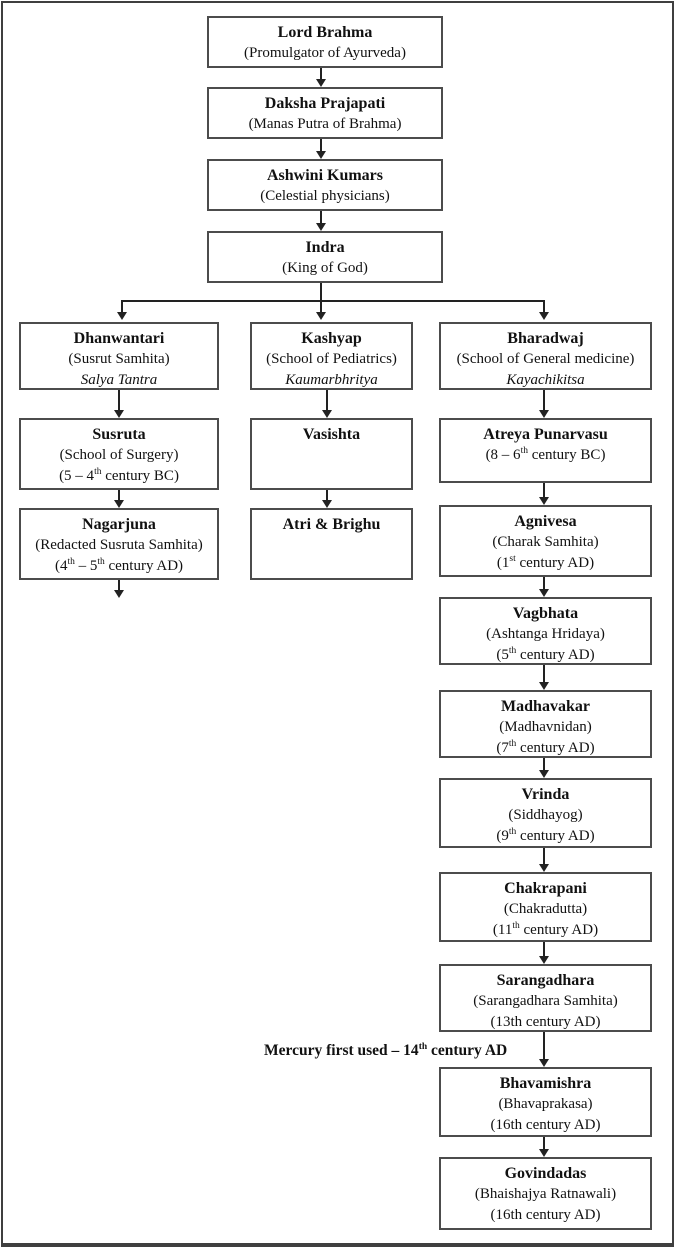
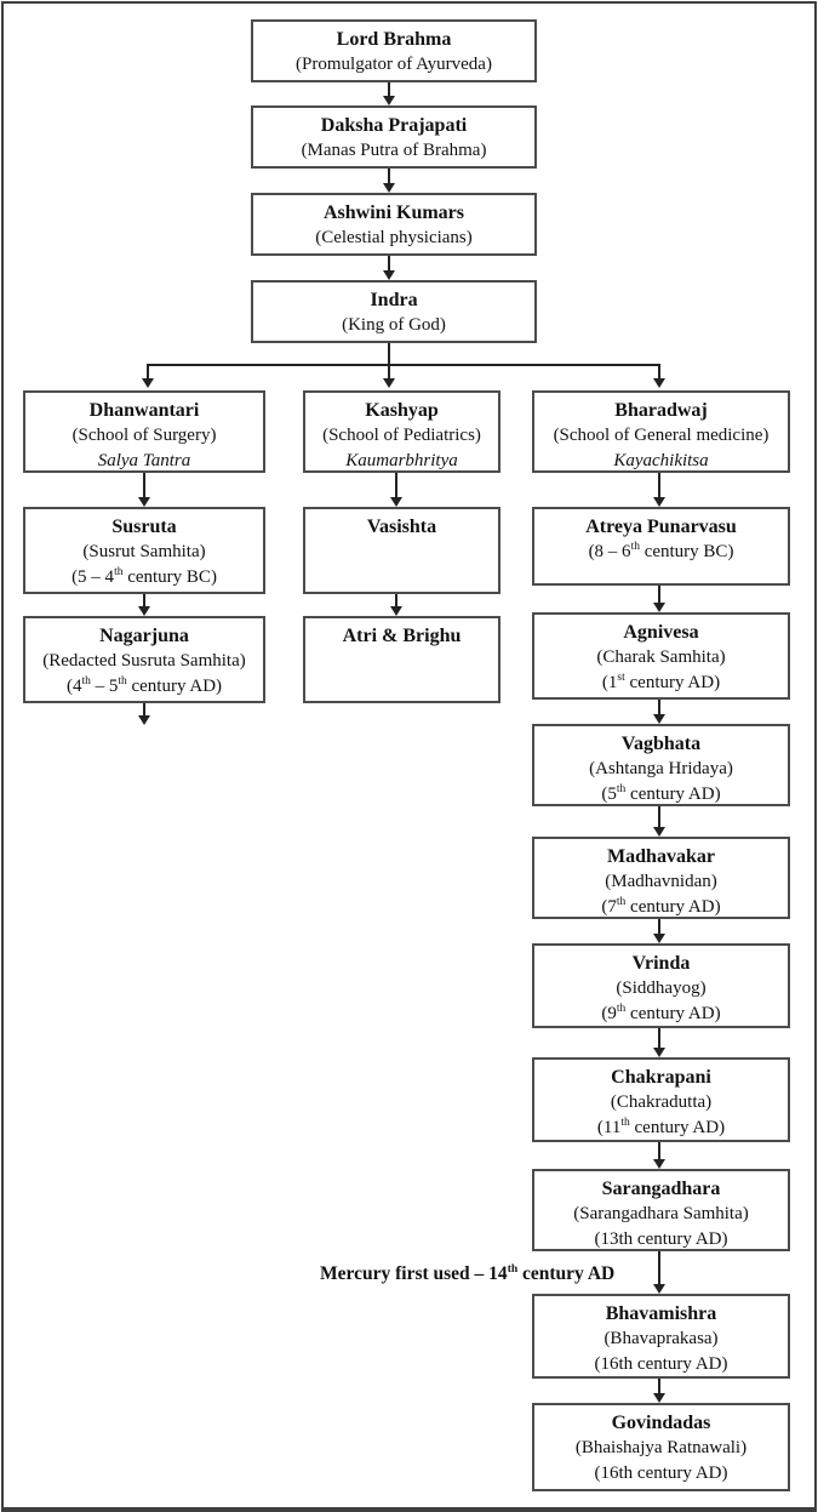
  Lord Brahma
  (Promulgator of Ayurveda)
  Daksha Prajapati
  (Manas Putra of Brahma)
  Ashwini Kumars
  (Celestial physicians)
  Indra
  (King of God)
  Dhanwantari
- (Susrut Samhita)
+ (School of Surgery)
  Salya Tantra
  Susruta
- (School of Surgery)
+ (Susrut Samhita)
  (5 – 4th century BC)
  Nagarjuna
  (Redacted Susruta Samhita)
  (4th – 5th century AD)
  Kashyap
  (School of Pediatrics)
  Kaumarbhritya
  Vasishta
  Atri & Brighu
  Bharadwaj
  (School of General medicine)
  Kayachikitsa
  Atreya Punarvasu
  (8 – 6th century BC)
  Agnivesa
  (Charak Samhita)
  (1st century AD)
  Vagbhata
  (Ashtanga Hridaya)
  (5th century AD)
  Madhavakar
  (Madhavnidan)
  (7th century AD)
  Vrinda
  (Siddhayog)
  (9th century AD)
  Chakrapani
  (Chakradutta)
  (11th century AD)
  Sarangadhara
  (Sarangadhara Samhita)
  (13th century AD)
  Mercury first used – 14th century AD
  Bhavamishra
  (Bhavaprakasa)
  (16th century AD)
  Govindadas
  (Bhaishajya Ratnawali)
  (16th century AD)
